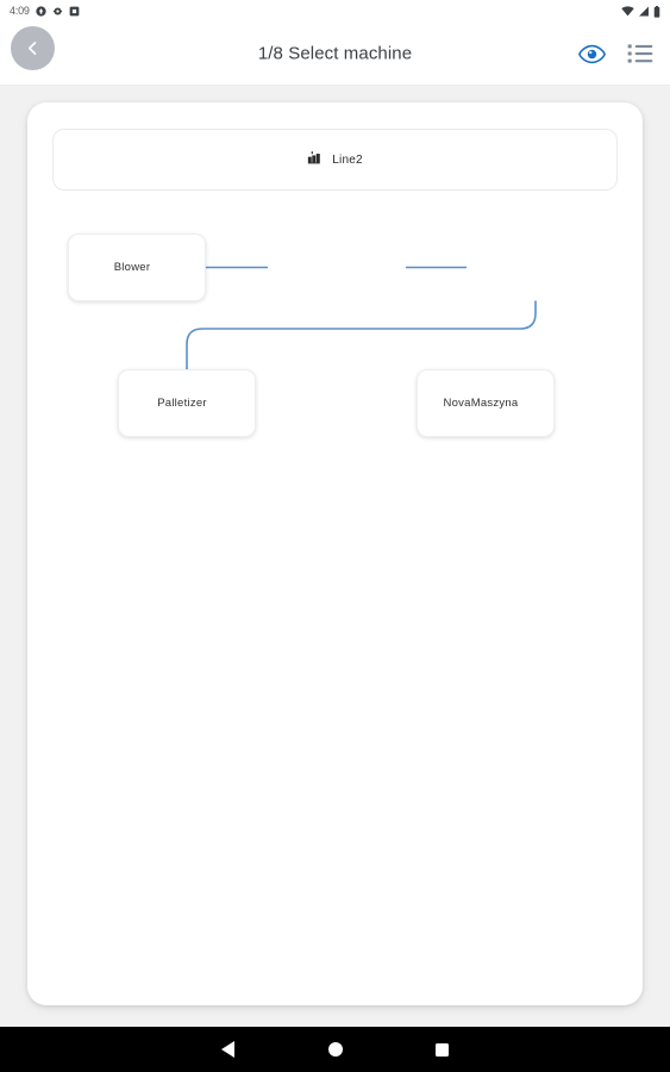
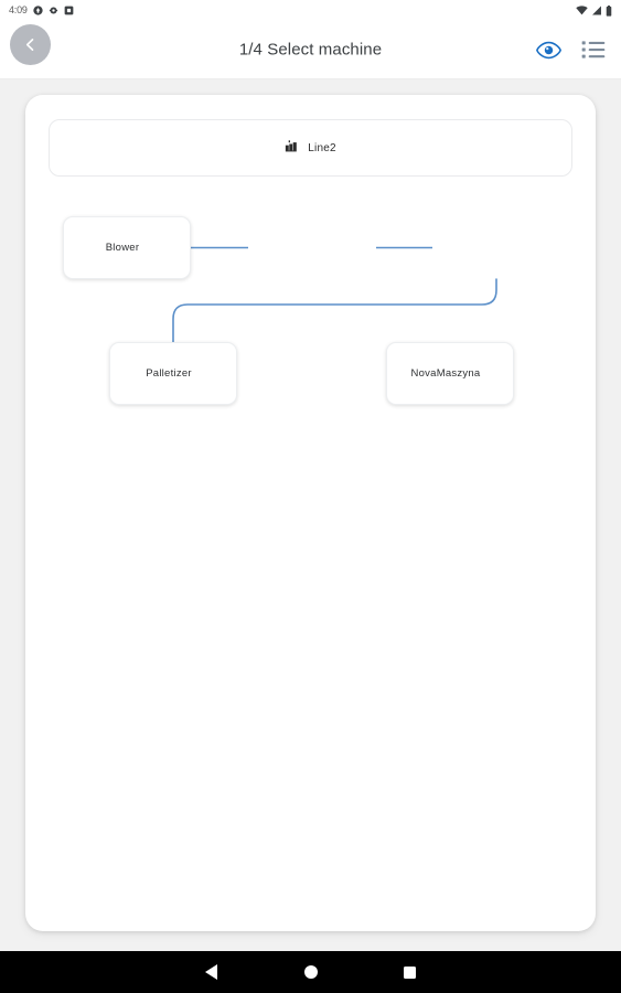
  4:09
- 1/8 Select machine
+ 1/4 Select machine
  Line2
  Blower
  Palletizer
  NovaMaszyna
